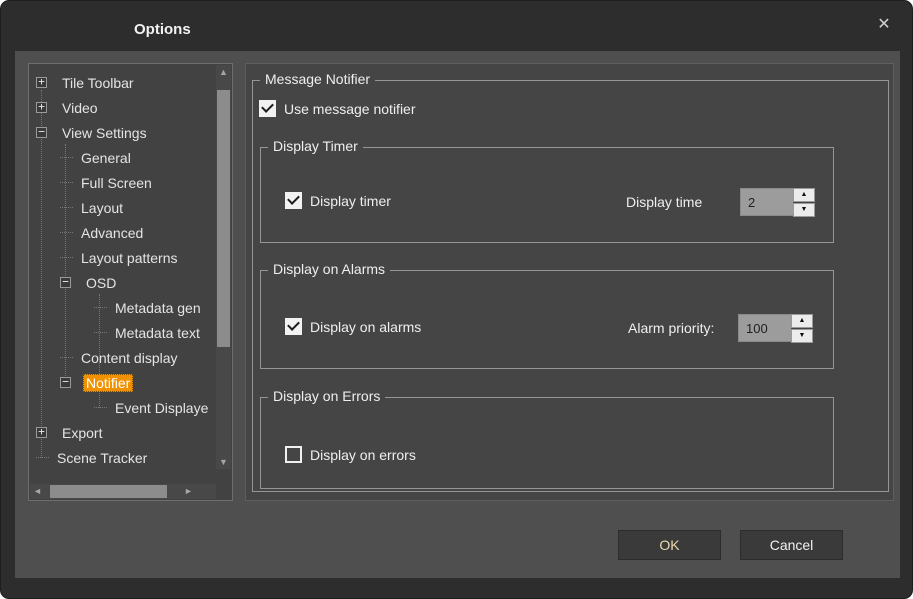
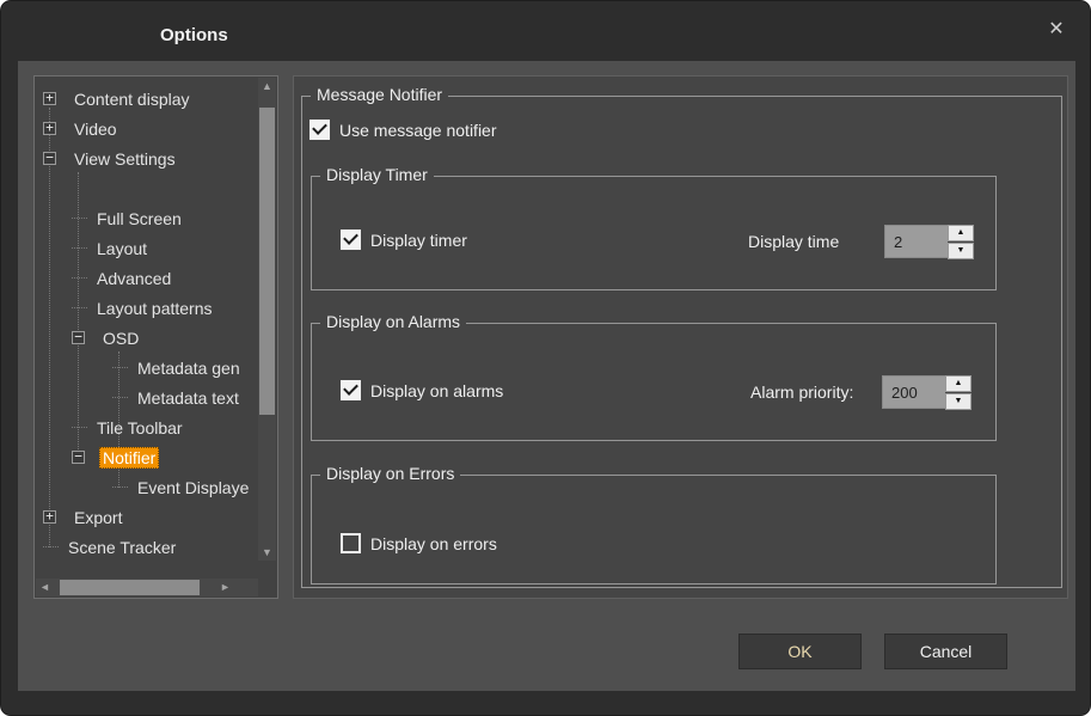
  Options
  ✕
  +
- Tile Toolbar
+ Content display
  +
  Video
  −
  View Settings
- General
  Full Screen
  Layout
  Advanced
  Layout patterns
  −
  OSD
  Metadata gen
  Metadata text
- Content display
+ Tile Toolbar
  −
  Notifier
  Event Displaye
  +
  Export
  Scene Tracker
  ▲
  ▼
  ◄
  ►
  Message Notifier
  Use message notifier
  Display Timer
  Display timer
  Display time
  2
  Display on Alarms
  Display on alarms
  Alarm priority:
- 100
+ 200
  Display on Errors
  Display on errors
  OK
  Cancel
